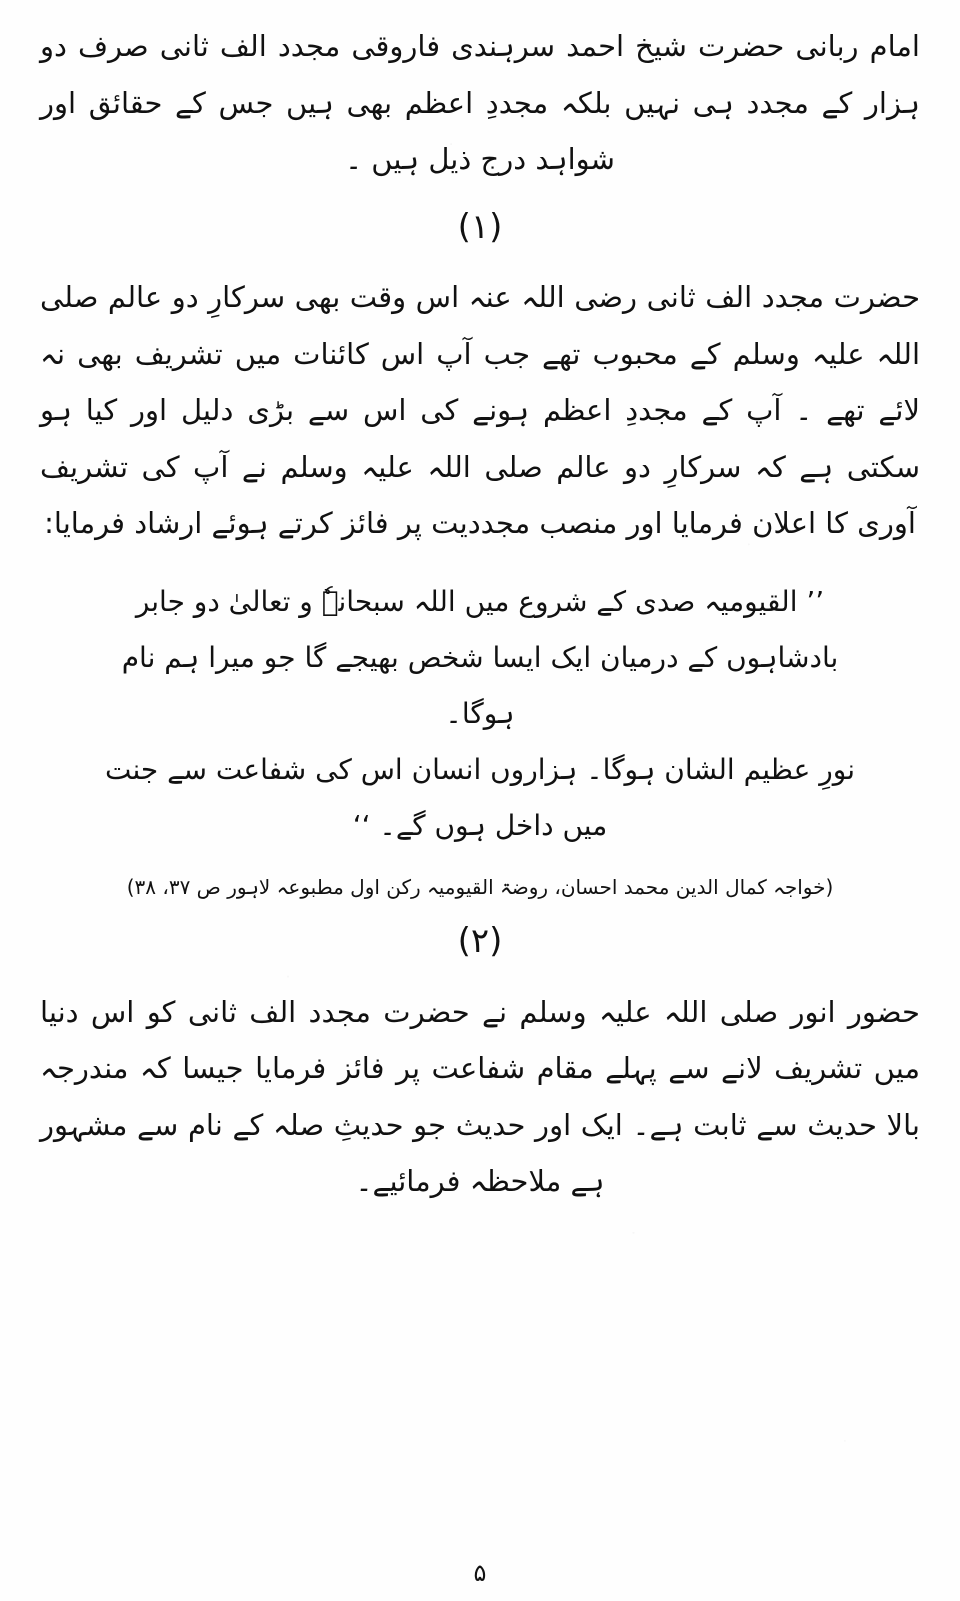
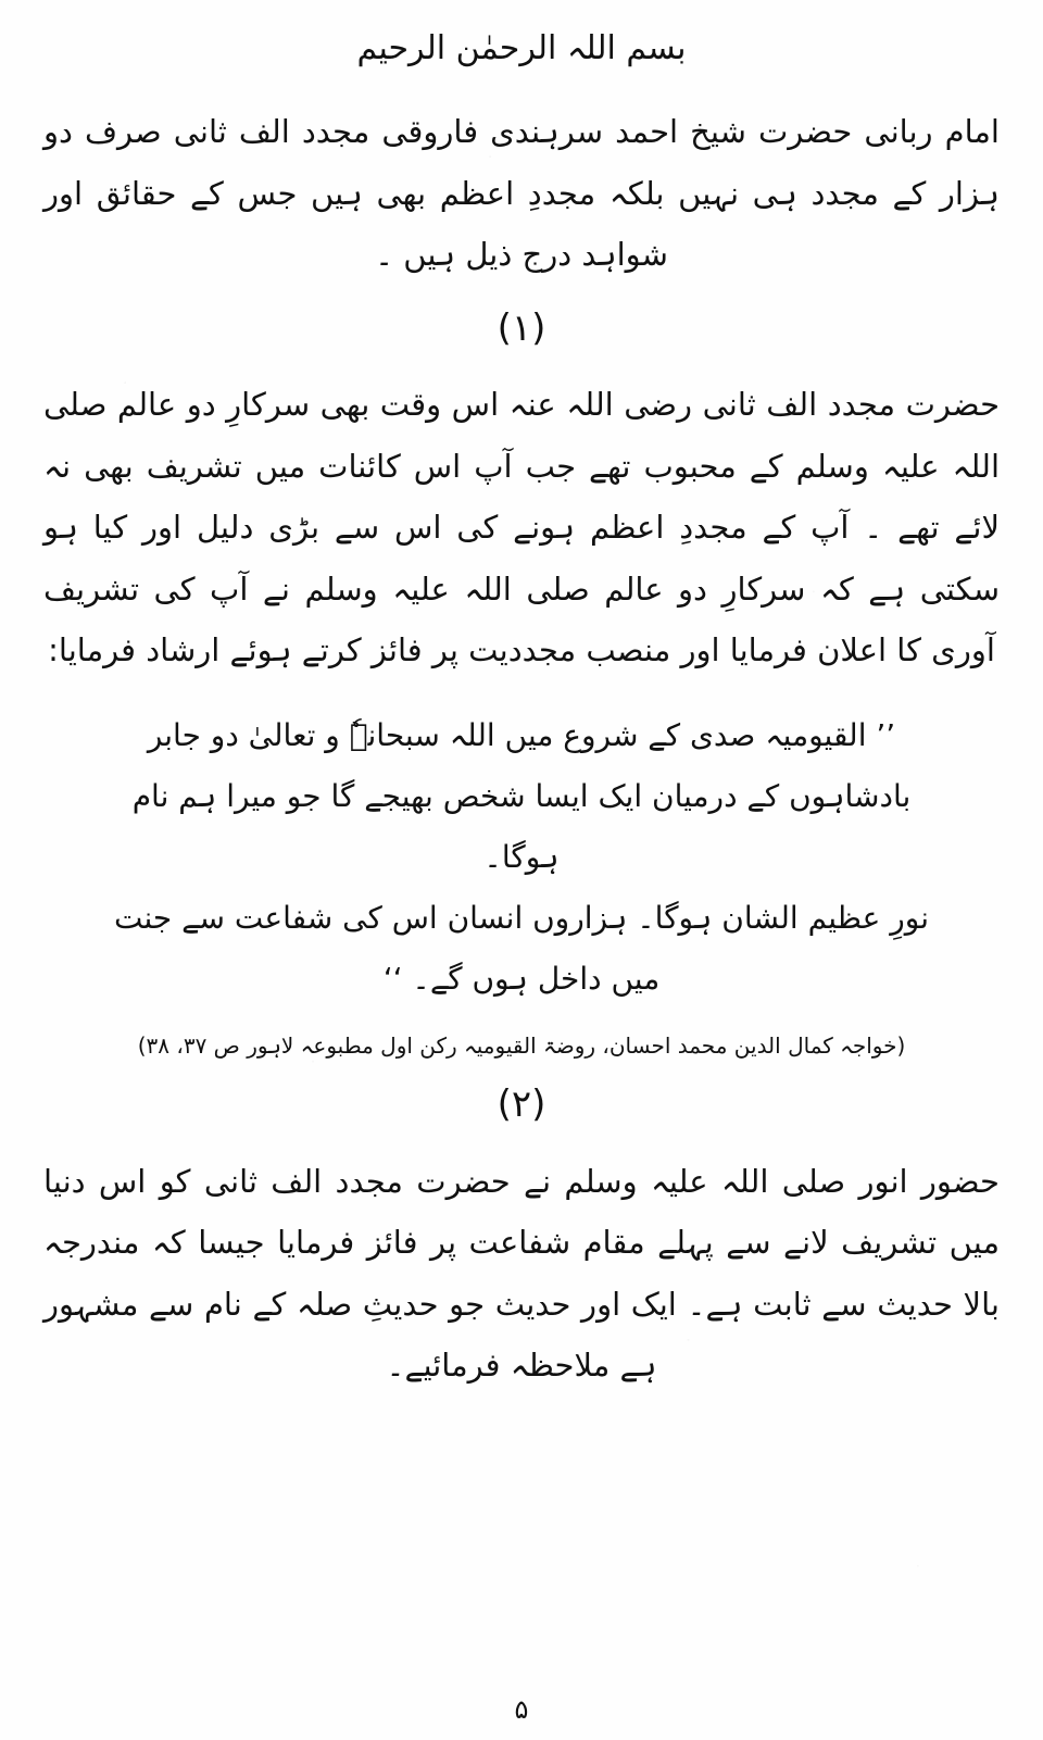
+ بسم اللہ الرحمٰن الرحیم
  امام ربانی حضرت شیخ احمد سرہندی فاروقی مجدد الف ثانی صرف دو ہزار کے مجدد ہی نہیں بلکہ مجددِ اعظم بھی ہیں جس کے حقائق اور شواہد درج ذیل ہیں ۔
  (۱)
  حضرت مجدد الف ثانی رضی اللہ عنہ اس وقت بھی سرکارِ دو عالم صلی اللہ علیہ وسلم کے محبوب تھے جب آپ اس کائنات میں تشریف بھی نہ لائے تھے ۔ آپ کے مجددِ اعظم ہونے کی اس سے بڑی دلیل اور کیا ہو سکتی ہے کہ سرکارِ دو عالم صلی اللہ علیہ وسلم نے آپ کی تشریف آوری کا اعلان فرمایا اور منصب مجددیت پر فائز کرتے ہوئے ارشاد فرمایا:
  ’’ القیومیہ صدی کے شروع میں اللہ سبحانہٗ و تعالیٰ دو جابر
  بادشاہوں کے درمیان ایک ایسا شخص بھیجے گا جو میرا ہم نام ہوگا۔
  نورِ عظیم الشان ہوگا۔ ہزاروں انسان اس کی شفاعت سے جنت
  میں داخل ہوں گے۔ ‘‘
  (خواجہ کمال الدین محمد احسان، روضۃ القیومیہ رکن اول مطبوعہ لاہور ص ۳۷، ۳۸)
  (۲)
  حضور انور صلی اللہ علیہ وسلم نے حضرت مجدد الف ثانی کو اس دنیا میں تشریف لانے سے پہلے مقام شفاعت پر فائز فرمایا جیسا کہ مندرجہ بالا حدیث سے ثابت ہے۔ ایک اور حدیث جو حدیثِ صلہ کے نام سے مشہور ہے ملاحظہ فرمائیے۔
  ۵
